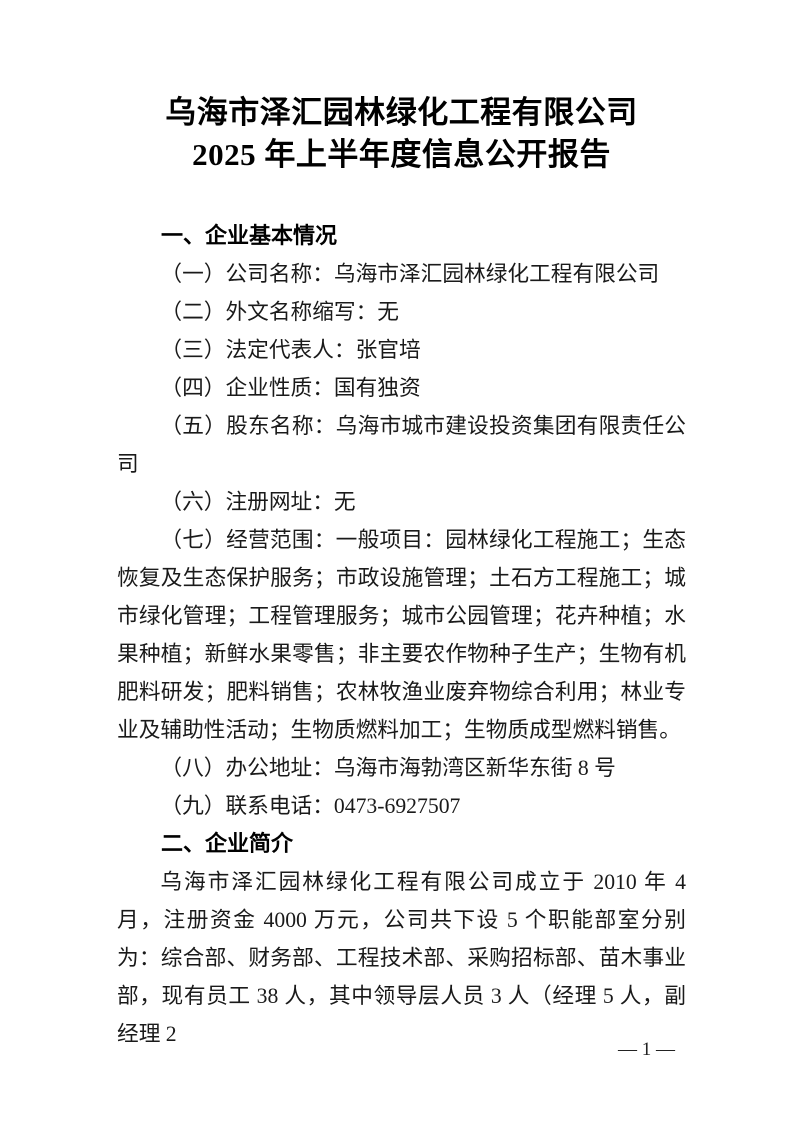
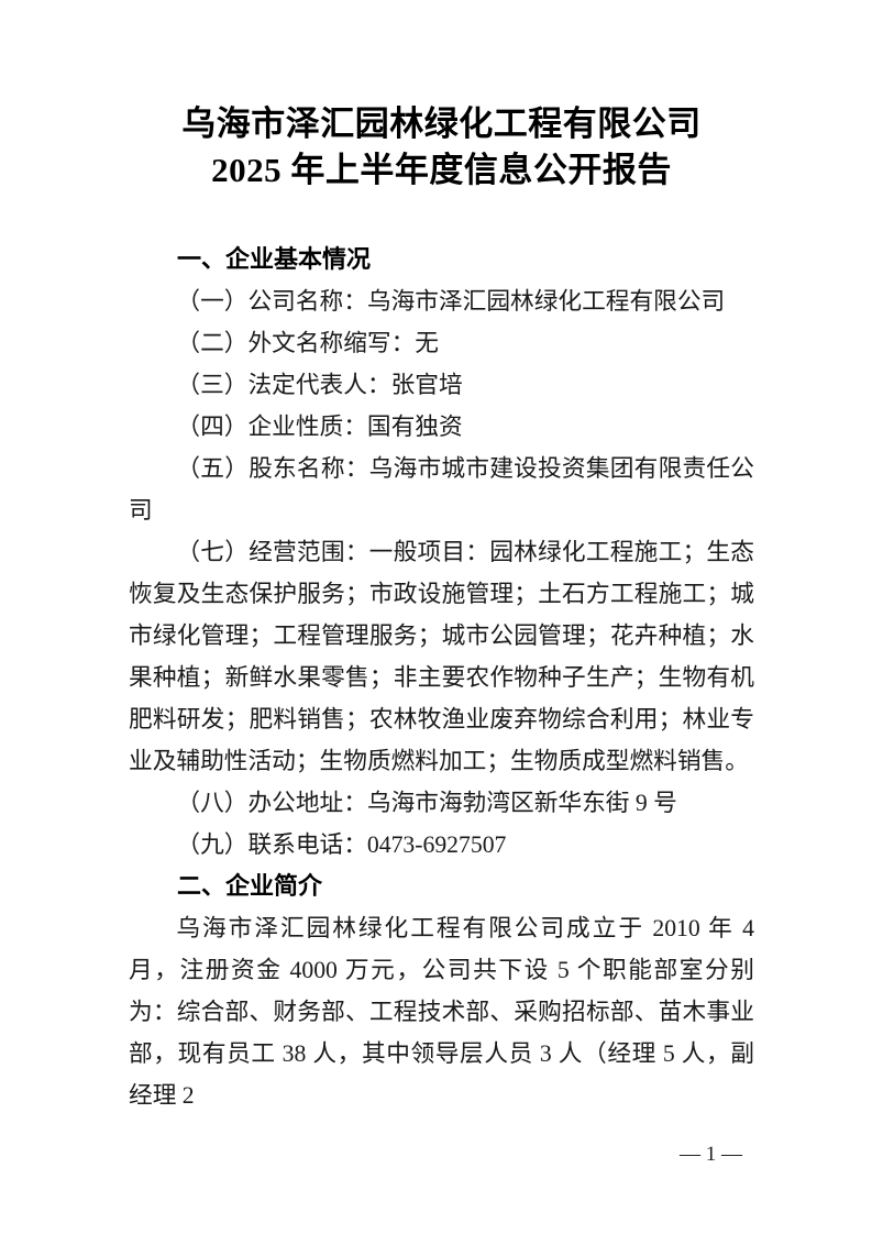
  乌海市泽汇园林绿化工程有限公司
  2025 年上半年度信息公开报告
  一、企业基本情况
  （一）公司名称：乌海市泽汇园林绿化工程有限公司
  （二）外文名称缩写：无
  （三）法定代表人：张官培
  （四）企业性质：国有独资
  （五）股东名称：乌海市城市建设投资集团有限责任公司
- （六）注册网址：无
  （七）经营范围：一般项目：园林绿化工程施工；生态恢复及生态保护服务；市政设施管理；土石方工程施工；城市绿化管理；工程管理服务；城市公园管理；花卉种植；水果种植；新鲜水果零售；非主要农作物种子生产；生物有机肥料研发；肥料销售；农林牧渔业废弃物综合利用；林业专业及辅助性活动；生物质燃料加工；生物质成型燃料销售。
- （八）办公地址：乌海市海勃湾区新华东街 8 号
+ （八）办公地址：乌海市海勃湾区新华东街 9 号
  （九）联系电话：0473-6927507
  二、企业简介
  乌海市泽汇园林绿化工程有限公司成立于 2010 年 4 月，注册资金 4000 万元，公司共下设 5 个职能部室分别为：综合部、财务部、工程技术部、采购招标部、苗木事业部，现有员工 38 人，其中领导层人员 3 人（经理 5 人，副经理 2
  — 1 —
